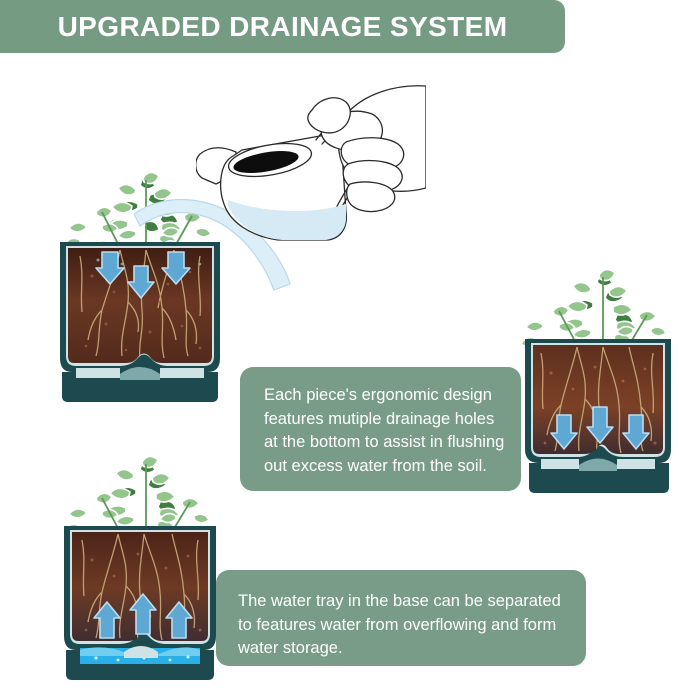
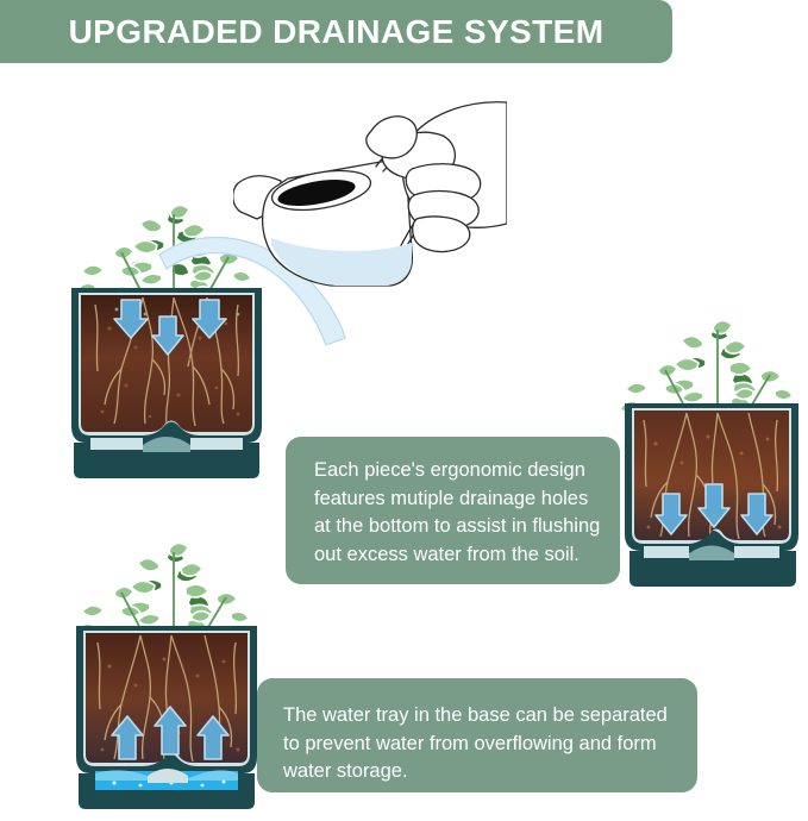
  UPGRADED DRAINAGE SYSTEM
  Each piece's ergonomic design features mutiple drainage holes at the bottom to assist in flushing out excess water from the soil.
- The water tray in the base can be separated to features water from overflowing and form water storage.
+ The water tray in the base can be separated to prevent water from overflowing and form water storage.
